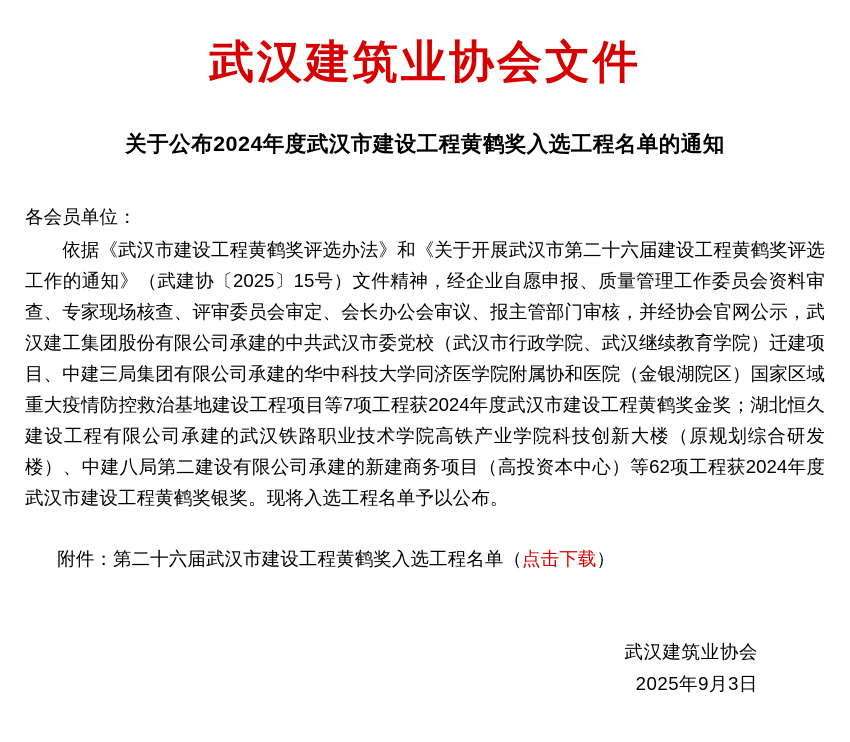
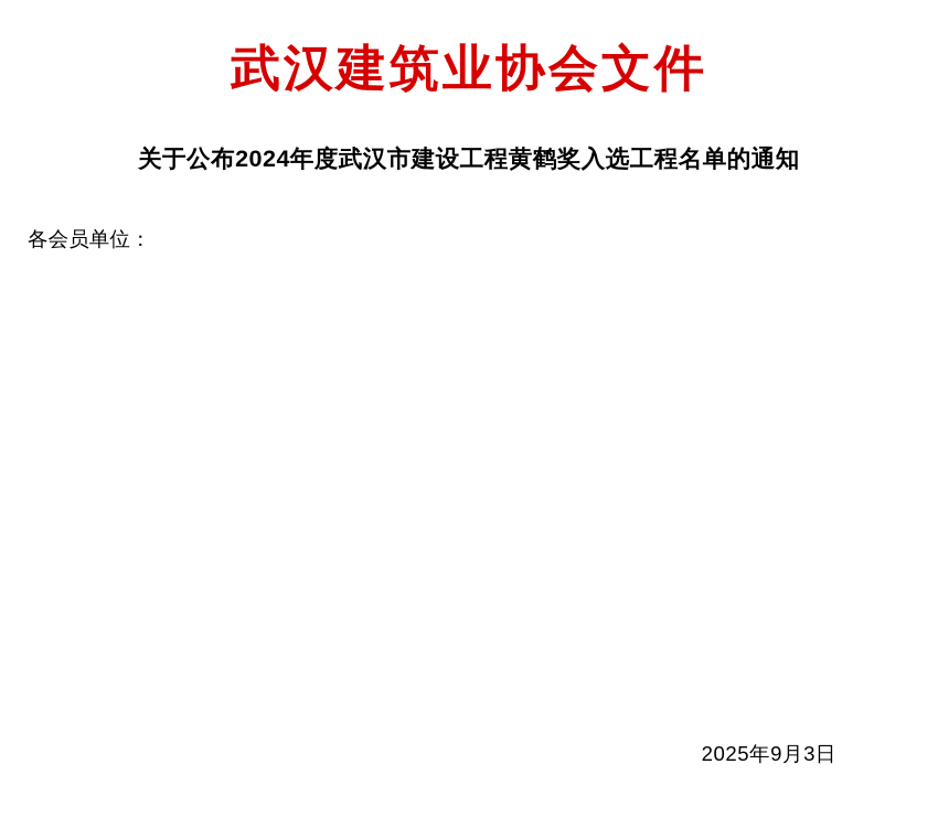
  武汉建筑业协会文件
  关于公布2024年度武汉市建设工程黄鹤奖入选工程名单的通知
  各会员单位：
- 依据《武汉市建设工程黄鹤奖评选办法》和《关于开展武汉市第二十六届建设工程黄鹤奖评选工作的通知》（武建协〔2025〕15号）文件精神，经企业自愿申报、质量管理工作委员会资料审查、专家现场核查、评审委员会审定、会长办公会审议、报主管部门审核，并经协会官网公示，武汉建工集团股份有限公司承建的中共武汉市委党校（武汉市行政学院、武汉继续教育学院）迁建项目、中建三局集团有限公司承建的华中科技大学同济医学院附属协和医院（金银湖院区）国家区域重大疫情防控救治基地建设工程项目等7项工程获2024年度武汉市建设工程黄鹤奖金奖；湖北恒久建设工程有限公司承建的武汉铁路职业技术学院高铁产业学院科技创新大楼（原规划综合研发楼）、中建八局第二建设有限公司承建的新建商务项目（高投资本中心）等62项工程获2024年度武汉市建设工程黄鹤奖银奖。现将入选工程名单予以公布。
- 附件：第二十六届武汉市建设工程黄鹤奖入选工程名单（点击下载）
- 武汉建筑业协会
  2025年9月3日
